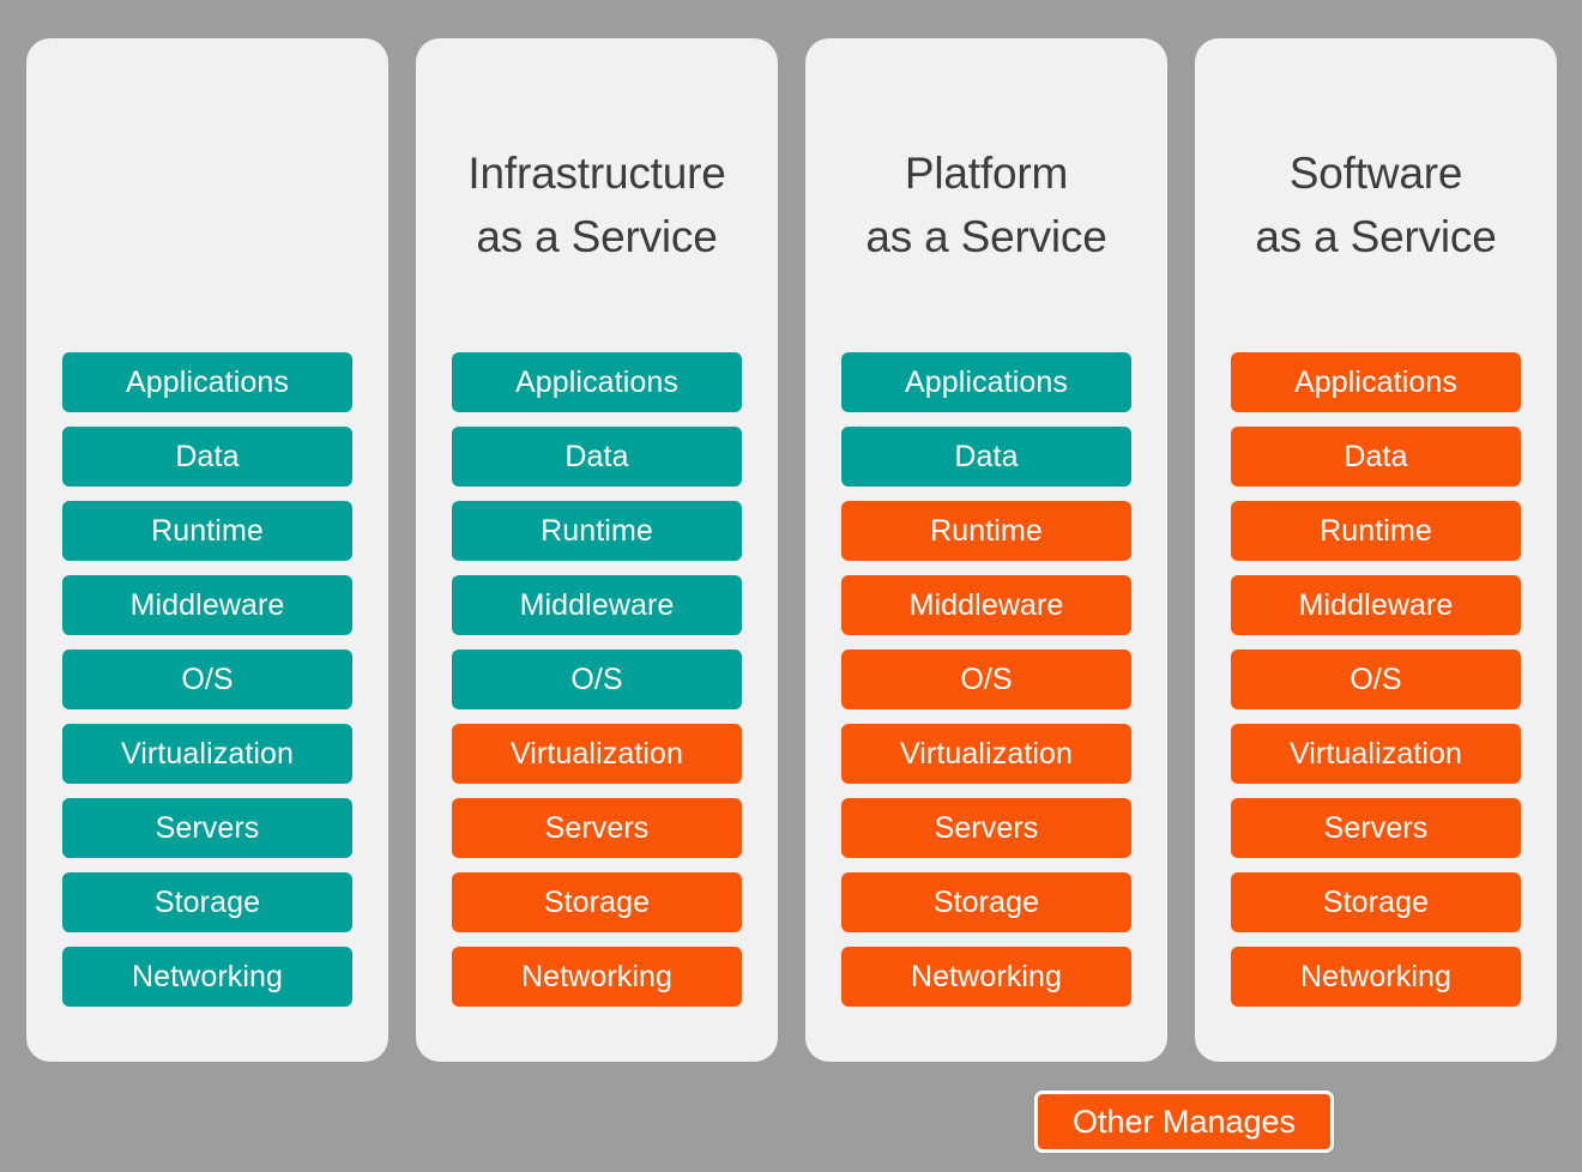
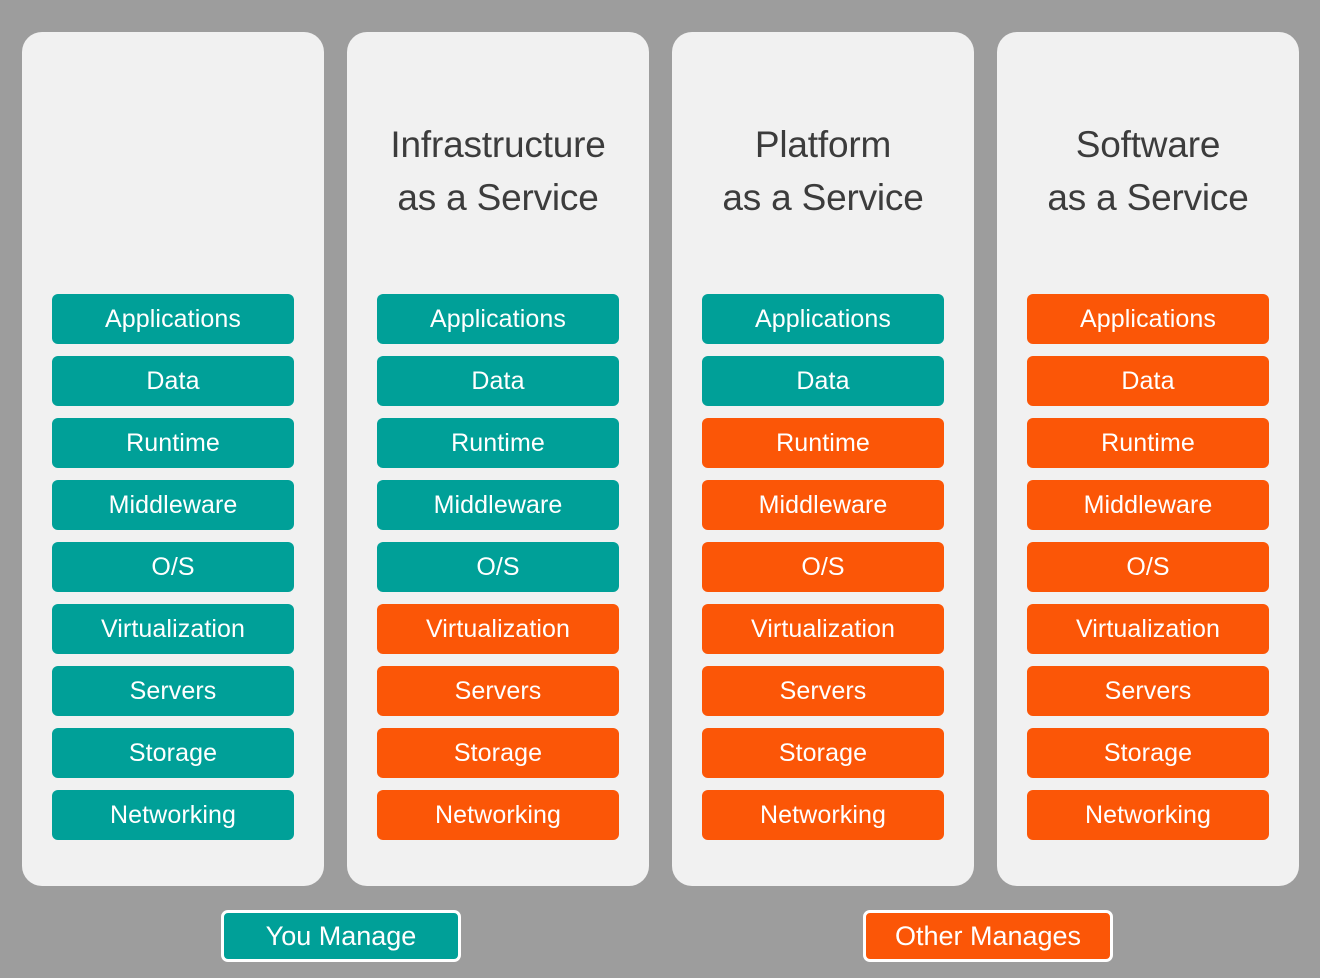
  Applications
  Data
  Runtime
  Middleware
  O/S
  Virtualization
  Servers
  Storage
  Networking
  Infrastructure
  as a Service
  Applications
  Data
  Runtime
  Middleware
  O/S
  Virtualization
  Servers
  Storage
  Networking
  Platform
  as a Service
  Applications
  Data
  Runtime
  Middleware
  O/S
  Virtualization
  Servers
  Storage
  Networking
  Software
  as a Service
  Applications
  Data
  Runtime
  Middleware
  O/S
  Virtualization
  Servers
  Storage
  Networking
+ You Manage
  Other Manages
